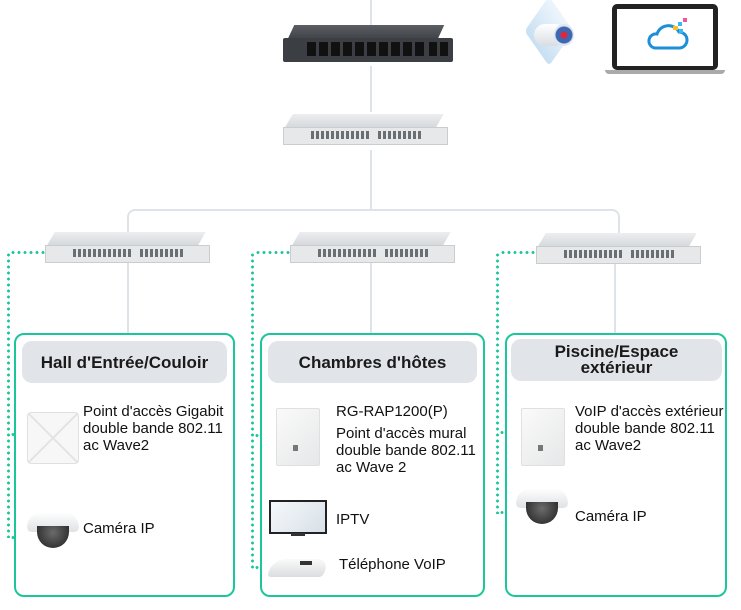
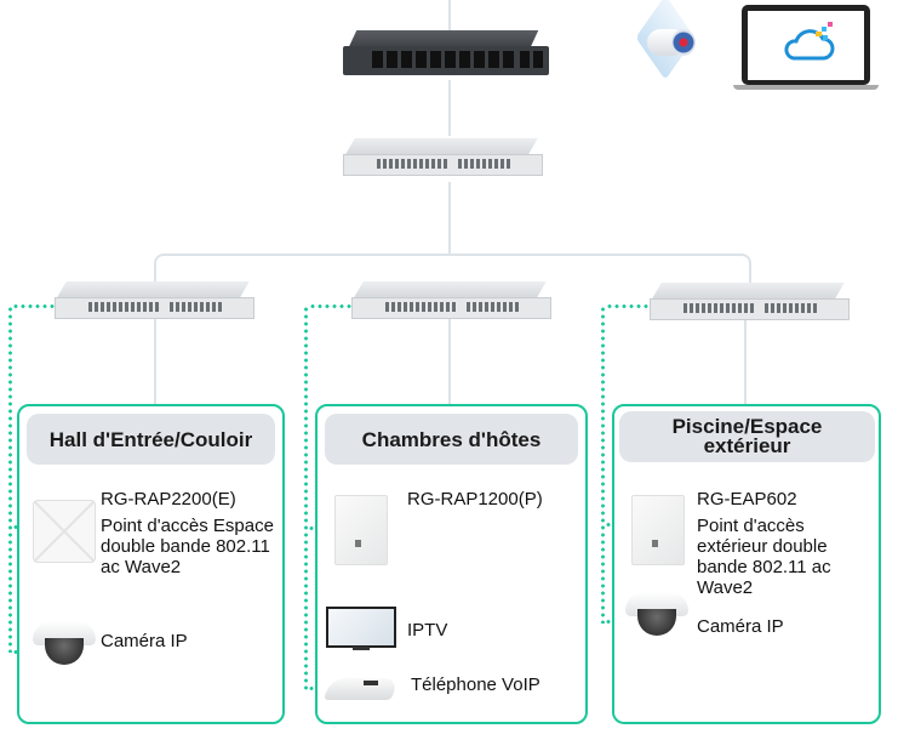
  Hall d'Entrée/Couloir
+ RG-RAP2200(E)
- Point d'accès Gigabit double bande 802.11 ac Wave2
+ Point d'accès Espace double bande 802.11 ac Wave2
  Caméra IP
  Chambres d'hôtes
  RG-RAP1200(P)
- Point d'accès mural double bande 802.11 ac Wave 2
  IPTV
  Téléphone VoIP
  Piscine/Espace extérieur
+ RG-EAP602
- VoIP d'accès extérieur double bande 802.11 ac Wave2
+ Point d'accès extérieur double bande 802.11 ac Wave2
  Caméra IP
